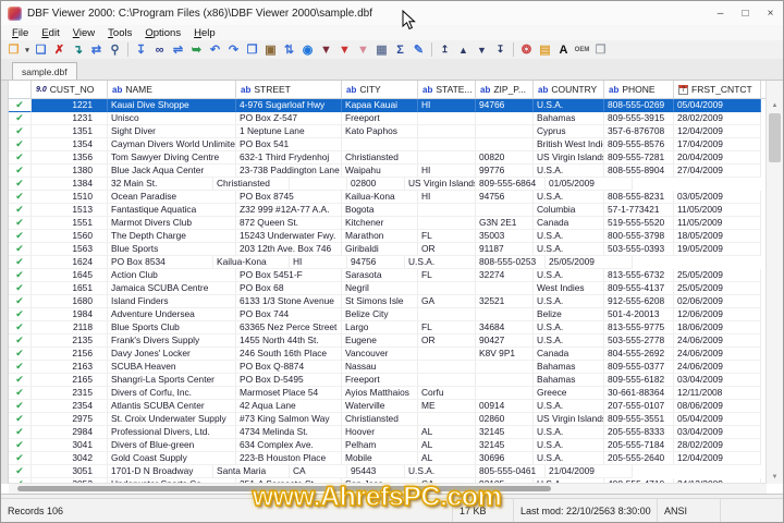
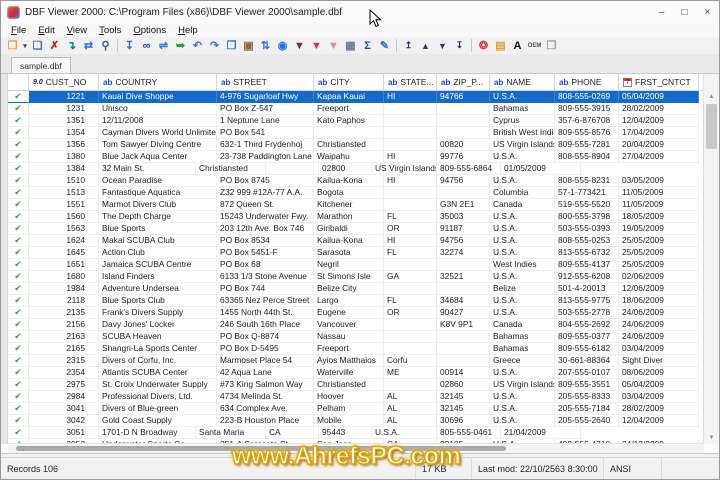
  DBF Viewer 2000: C:\Program Files (x86)\DBF Viewer 2000\sample.dbf
  –
  □
  ×
  File
  Edit
  View
  Tools
  Options
  Help
  ❐
  ❏
  ✗
  ↴
  ⇄
  ⚲
  ↧
  ∞
  ⇌
  ➥
  ↶
  ↷
  ❐
  ▣
  ⇅
  ◉
  ▼
  ▼
  ▼
  ▦
  Σ
  ✎
  ↥
  ▲
  ▼
  ↧
  ❂
  ▤
  A
  ❒
  sample.dbf
  CUST_NO
  ab
- NAME
+ COUNTRY
  ab
  STREET
  ab
  CITY
  ab
  STATE...
  ab
  ZIP_P...
  ab
- COUNTRY
+ NAME
  ab
  PHONE
  FRST_CNTCT
  ✔
  1221
  Kauai Dive Shoppe
  4-976 Sugarloaf Hwy
  Kapaa Kauai
  HI
  94766
  U.S.A.
  808-555-0269
  05/04/2009
  ✔
  1231
  Unisco
  PO Box Z-547
  Freeport
  Bahamas
  809-555-3915
  28/02/2009
  ✔
  1351
- Sight Diver
+ 12/11/2008
  1 Neptune Lane
  Kato Paphos
  Cyprus
  357-6-876708
  12/04/2009
  ✔
  1354
  Cayman Divers World Unlimite
  PO Box 541
  British West Indi
  809-555-8576
  17/04/2009
  ✔
  1356
  Tom Sawyer Diving Centre
  632-1 Third Frydenhoj
  Christiansted
  00820
  US Virgin Islands
  809-555-7281
  20/04/2009
  ✔
  1380
  Blue Jack Aqua Center
  23-738 Paddington Lane
  Waipahu
  HI
  99776
  U.S.A.
  808-555-8904
  27/04/2009
  ✔
  1384
  32 Main St.
  Christiansted
  02800
  US Virgin Islands
  809-555-6864
  01/05/2009
  ✔
  1510
  Ocean Paradise
  PO Box 8745
  Kailua-Kona
  HI
  94756
  U.S.A.
  808-555-8231
  03/05/2009
  ✔
  1513
  Fantastique Aquatica
  Z32 999 #12A-77 A.A.
  Bogota
  Columbia
  57-1-773421
  11/05/2009
  ✔
  1551
  Marmot Divers Club
  872 Queen St.
  Kitchener
  G3N 2E1
  Canada
  519-555-5520
  11/05/2009
  ✔
  1560
  The Depth Charge
  15243 Underwater Fwy.
  Marathon
  FL
  35003
  U.S.A.
  800-555-3798
  18/05/2009
  ✔
  1563
  Blue Sports
  203 12th Ave. Box 746
  Giribaldi
  OR
  91187
  U.S.A.
  503-555-0393
  19/05/2009
  ✔
  1624
+ Makai SCUBA Club
  PO Box 8534
  Kailua-Kona
  HI
  94756
  U.S.A.
  808-555-0253
  25/05/2009
  ✔
  1645
  Action Club
  PO Box 5451-F
  Sarasota
  FL
  32274
  U.S.A.
  813-555-6732
  25/05/2009
  ✔
  1651
  Jamaica SCUBA Centre
  PO Box 68
  Negril
  West Indies
  809-555-4137
  25/05/2009
  ✔
  1680
  Island Finders
  6133 1/3 Stone Avenue
  St Simons Isle
  GA
  32521
  U.S.A.
  912-555-6208
  02/06/2009
  ✔
  1984
  Adventure Undersea
  PO Box 744
  Belize City
  Belize
  501-4-20013
  12/06/2009
  ✔
  2118
  Blue Sports Club
  63365 Nez Perce Street
  Largo
  FL
  34684
  U.S.A.
  813-555-9775
  18/06/2009
  ✔
  2135
  Frank's Divers Supply
  1455 North 44th St.
  Eugene
  OR
  90427
  U.S.A.
  503-555-2778
  24/06/2009
  ✔
  2156
  Davy Jones' Locker
  246 South 16th Place
  Vancouver
  K8V 9P1
  Canada
  804-555-2692
  24/06/2009
  ✔
  2163
  SCUBA Heaven
  PO Box Q-8874
  Nassau
  Bahamas
  809-555-0377
  24/06/2009
  ✔
  2165
  Shangri-La Sports Center
  PO Box D-5495
  Freeport
  Bahamas
  809-555-6182
  03/04/2009
  ✔
  2315
  Divers of Corfu, Inc.
  Marmoset Place 54
  Ayios Matthaios
  Corfu
  Greece
  30-661-88364
- 12/11/2008
+ Sight Diver
  ✔
  2354
  Atlantis SCUBA Center
  42 Aqua Lane
  Waterville
  ME
  00914
  U.S.A.
  207-555-0107
  08/06/2009
  ✔
  2975
  St. Croix Underwater Supply
  #73 King Salmon Way
  Christiansted
  02860
  US Virgin Islands
  809-555-3551
  05/04/2009
  ✔
  2984
  Professional Divers, Ltd.
  4734 Melinda St.
  Hoover
  AL
  32145
  U.S.A.
  205-555-8333
  03/04/2009
  ✔
  3041
  Divers of Blue-green
  634 Complex Ave.
  Pelham
  AL
  32145
  U.S.A.
  205-555-7184
  28/02/2009
  ✔
  3042
  Gold Coast Supply
  223-B Houston Place
  Mobile
  AL
  30696
  U.S.A.
  205-555-2640
  12/04/2009
  ✔
  3051
  1701-D N Broadway
  Santa Maria
  CA
  95443
  U.S.A.
  805-555-0461
  21/04/2009
  Records 106
  17 KB
  Last mod: 22/10/2563 8:30:00
  ANSI
  www.AhrefsPC.com
